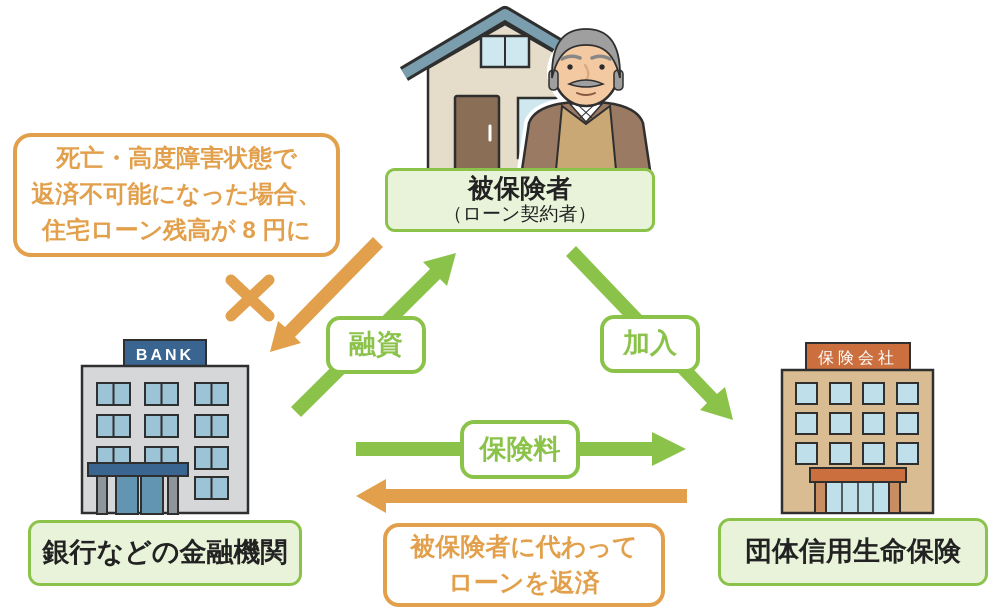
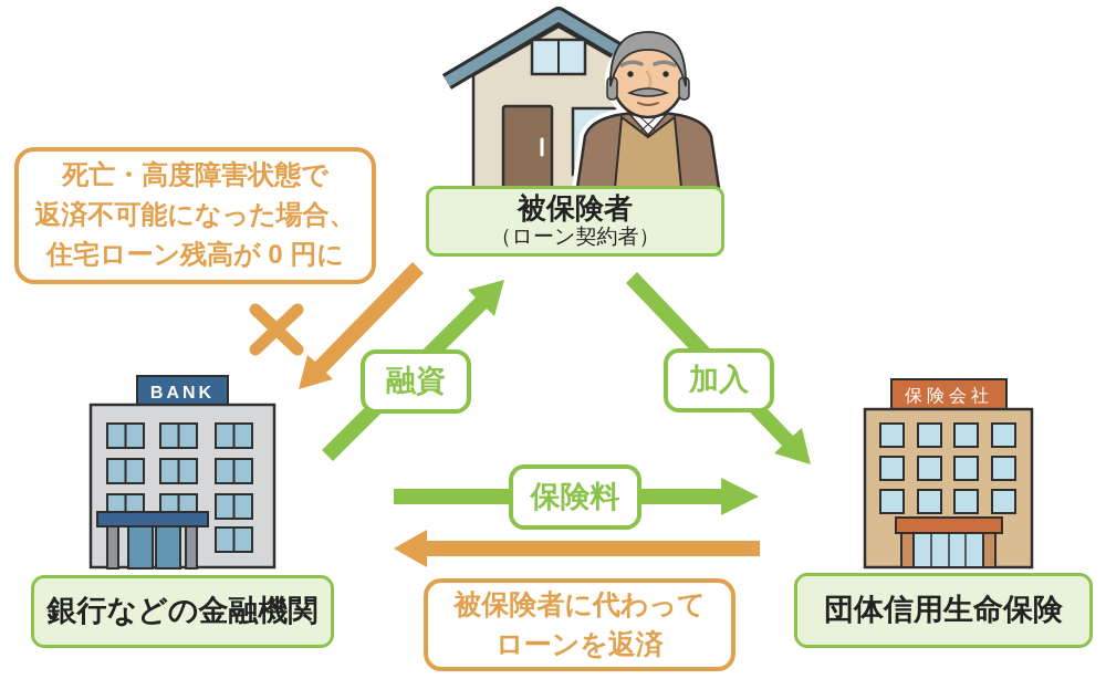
  BANK
  保険会社
  死亡・高度障害状態で
  返済不可能になった場合、
- 住宅ローン残高が 8 円に
+ 住宅ローン残高が 0 円に
  被保険者
  （ローン契約者）
  融資
  加入
  保険料
  銀行などの金融機関
  団体信用生命保険
  被保険者に代わって
  ローンを返済
